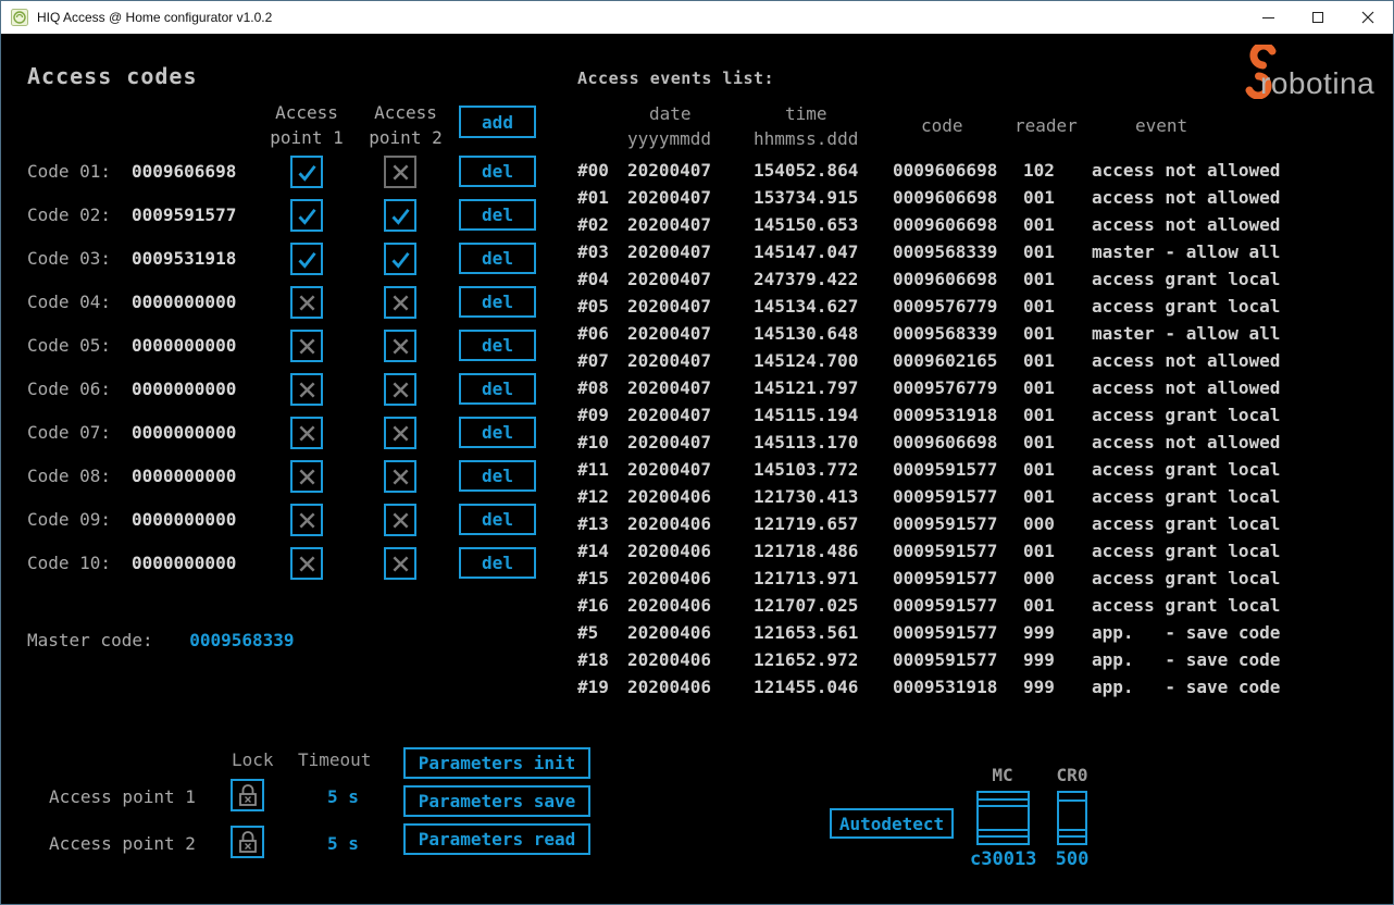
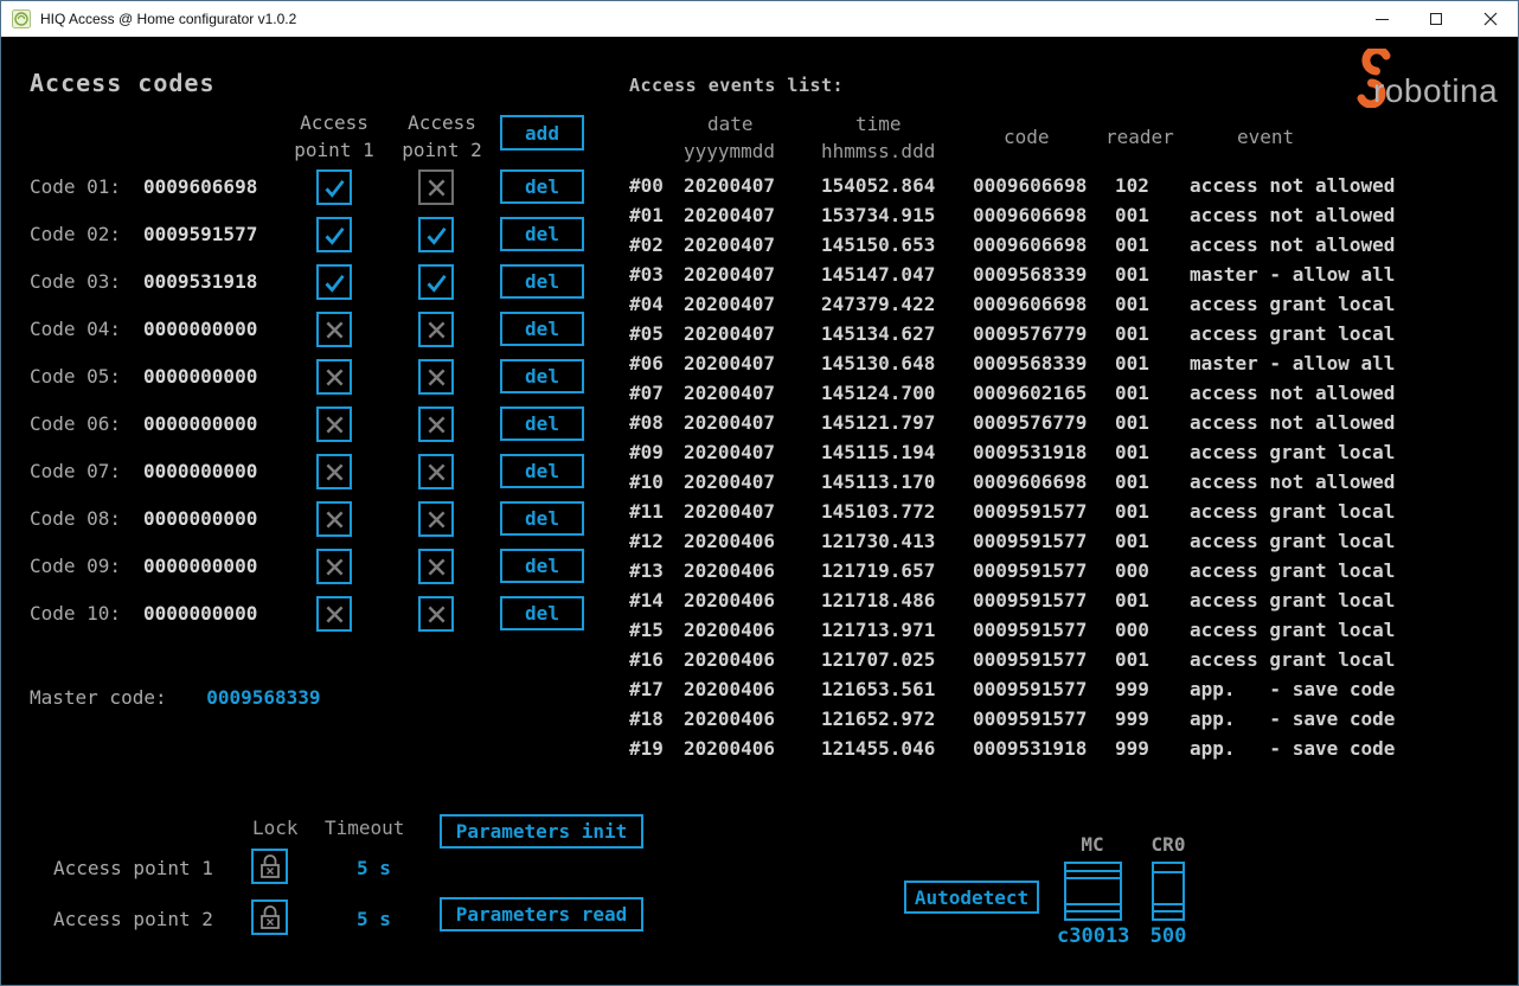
  HIQ Access @ Home configurator v1.0.2
  robotina
  Access codes
  Access
  point 1
  Access
  point 2
  add
  Code 01:
  0009606698
  del
  Code 02:
  0009591577
  del
  Code 03:
  0009531918
  del
  Code 04:
  0000000000
  del
  Code 05:
  0000000000
  del
  Code 06:
  0000000000
  del
  Code 07:
  0000000000
  del
  Code 08:
  0000000000
  del
  Code 09:
  0000000000
  del
  Code 10:
  0000000000
  del
  Master code: 0009568339
  Access events list:
  date
  yyyymmdd
  time
  hhmmss.ddd
  code
  reader
  event
  #00
  20200407
  154052.864
  0009606698
  102
  access not allowed
  #01
  20200407
  153734.915
  0009606698
  001
  access not allowed
  #02
  20200407
  145150.653
  0009606698
  001
  access not allowed
  #03
  20200407
  145147.047
  0009568339
  001
  master - allow all
  #04
  20200407
  247379.422
  0009606698
  001
  access grant local
  #05
  20200407
  145134.627
  0009576779
  001
  access grant local
  #06
  20200407
  145130.648
  0009568339
  001
  master - allow all
  #07
  20200407
  145124.700
  0009602165
  001
  access not allowed
  #08
  20200407
  145121.797
  0009576779
  001
  access not allowed
  #09
  20200407
  145115.194
  0009531918
  001
  access grant local
  #10
  20200407
  145113.170
  0009606698
  001
  access not allowed
  #11
  20200407
  145103.772
  0009591577
  001
  access grant local
  #12
  20200406
  121730.413
  0009591577
  001
  access grant local
  #13
  20200406
  121719.657
  0009591577
  000
  access grant local
  #14
  20200406
  121718.486
  0009591577
  001
  access grant local
  #15
  20200406
  121713.971
  0009591577
  000
  access grant local
  #16
  20200406
  121707.025
  0009591577
  001
  access grant local
- #5
+ #17
  20200406
  121653.561
  0009591577
  999
  app. - save code
  #18
  20200406
  121652.972
  0009591577
  999
  app. - save code
  #19
  20200406
  121455.046
  0009531918
  999
  app. - save code
  Lock
  Timeout
  Access point 1
  5 s
  Access point 2
  5 s
  Parameters init
- Parameters save
  Parameters read
  Autodetect
  MC
  c30013
  CR0
  500
